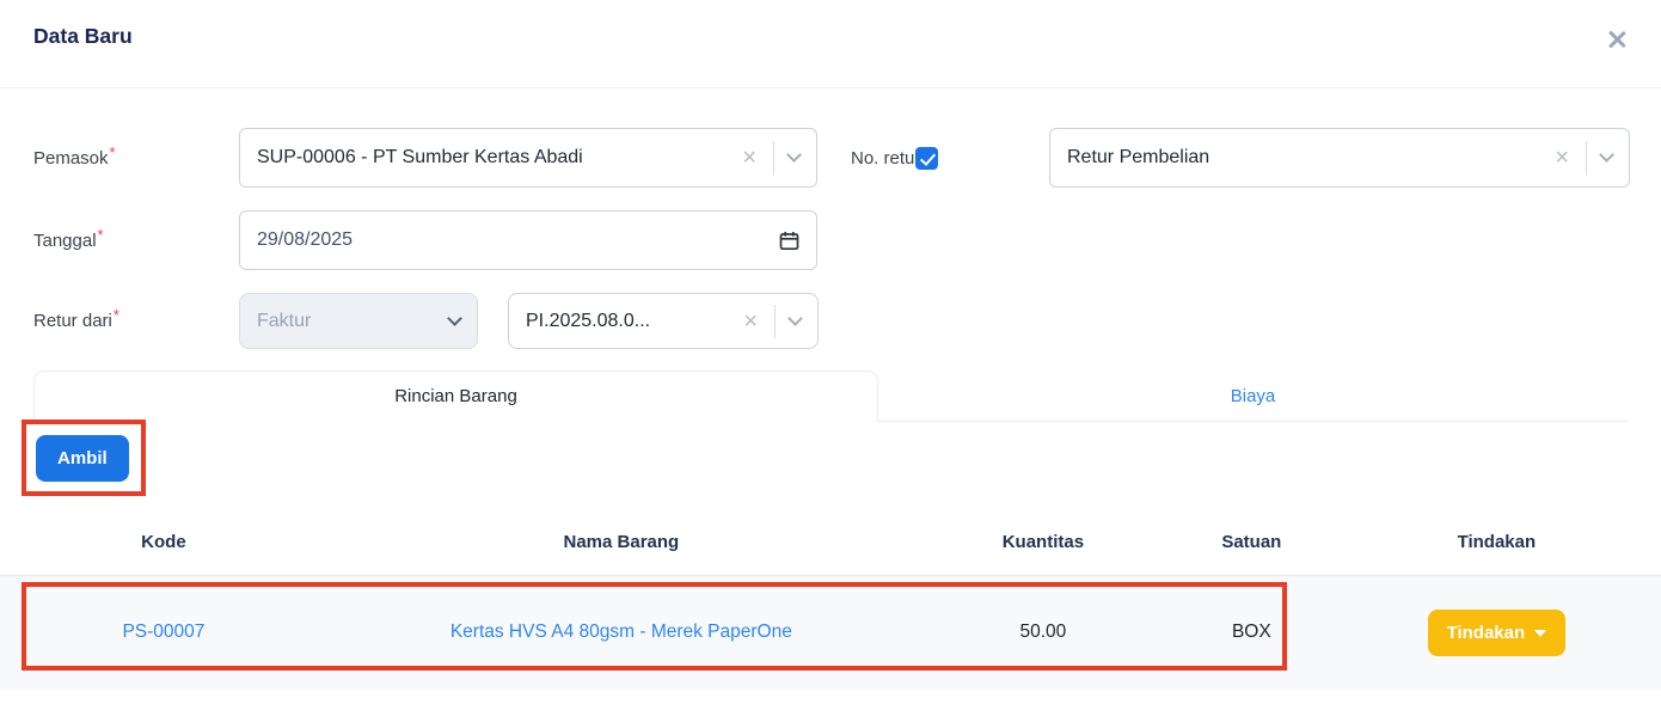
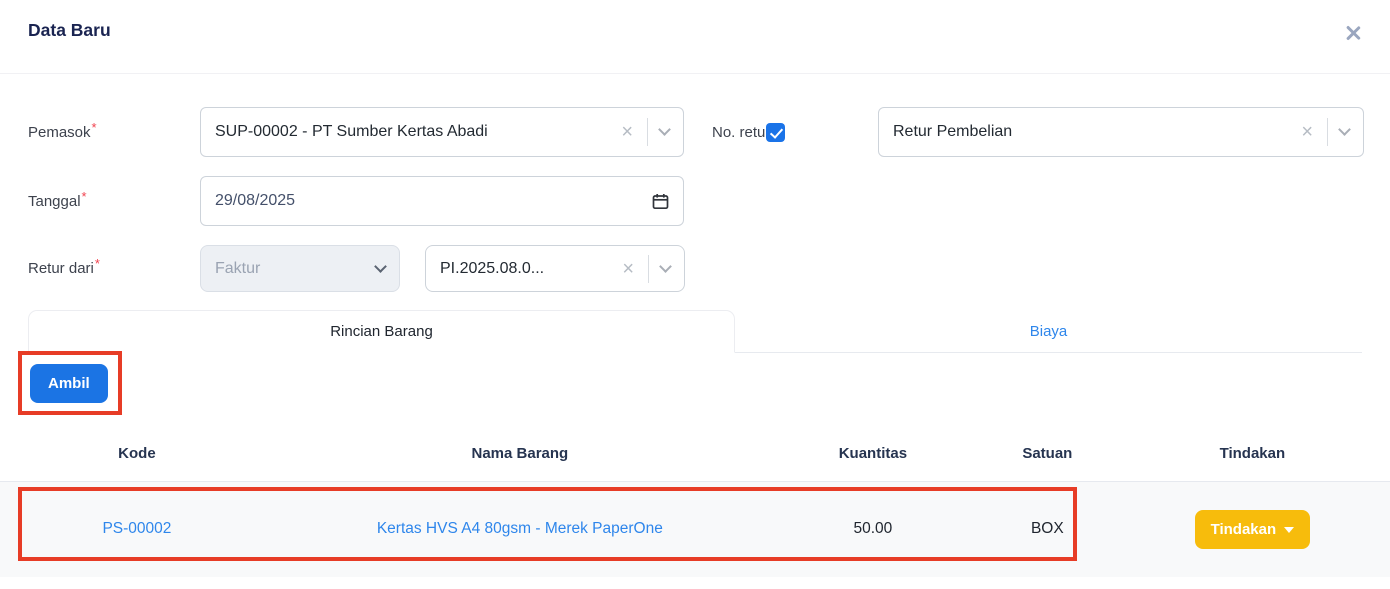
  Data Baru
  Pemasok
  *
- SUP-00006 - PT Sumber Kertas Abadi
+ SUP-00002 - PT Sumber Kertas Abadi
  ×
  No. retu
  Retur Pembelian
  ×
  Tanggal
  *
  29/08/2025
  Retur dari
  *
  Faktur
  PI.2025.08.0...
  ×
  Rincian Barang
  Biaya
  Ambil
  Kode	Nama Barang	Kuantitas	Satuan	Tindakan
- PS-00007	Kertas HVS A4 80gsm - Merek PaperOne	50.00	BOX	Tindakan
+ PS-00002	Kertas HVS A4 80gsm - Merek PaperOne	50.00	BOX	Tindakan
